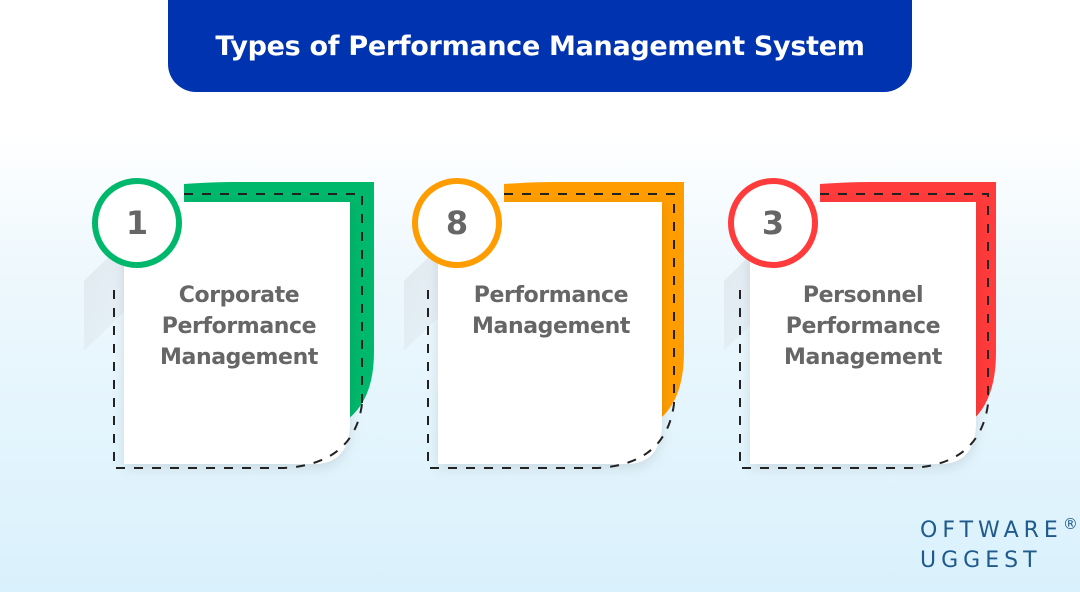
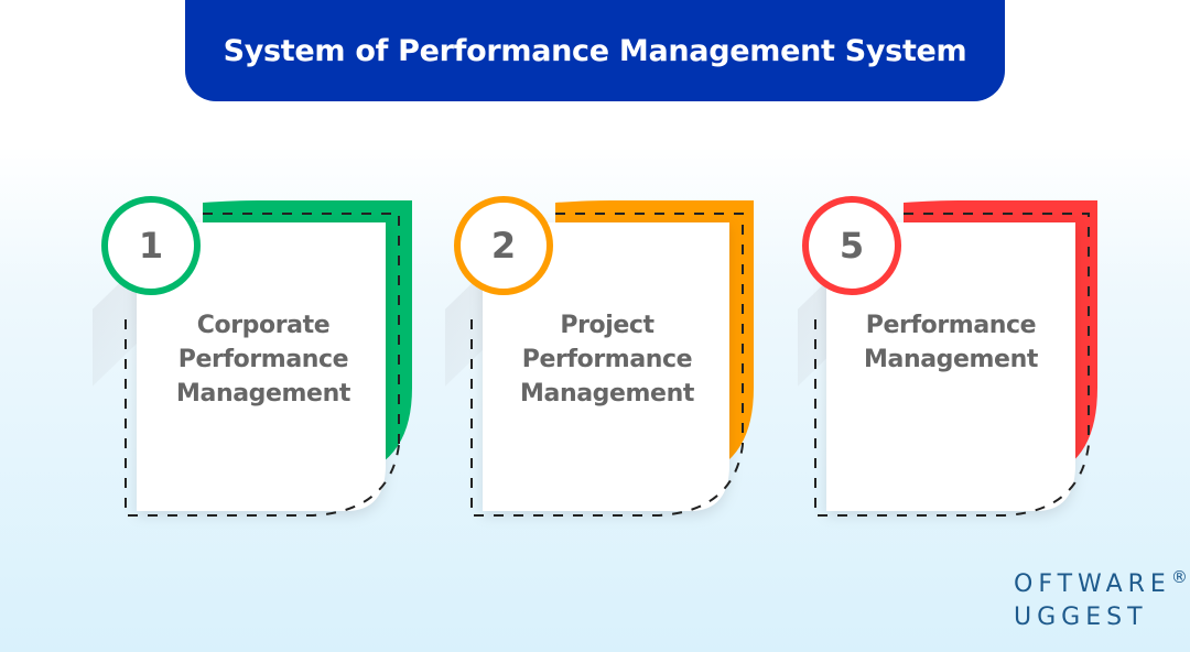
- Types of Performance Management System
+ System of Performance Management System
  1
  Corporate
  Performance
  Management
- 8
+ 2
+ Project
  Performance
  Management
- 3
+ 5
- Personnel
  Performance
  Management
  OFTWARE®
  UGGEST
